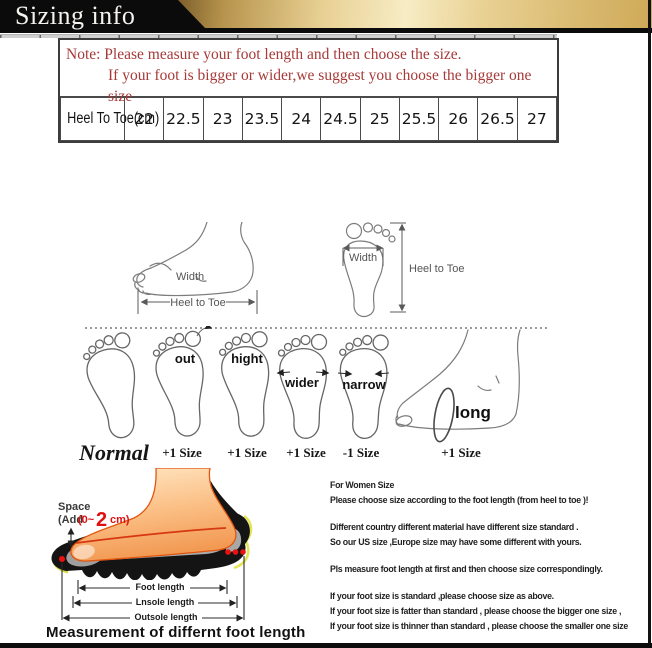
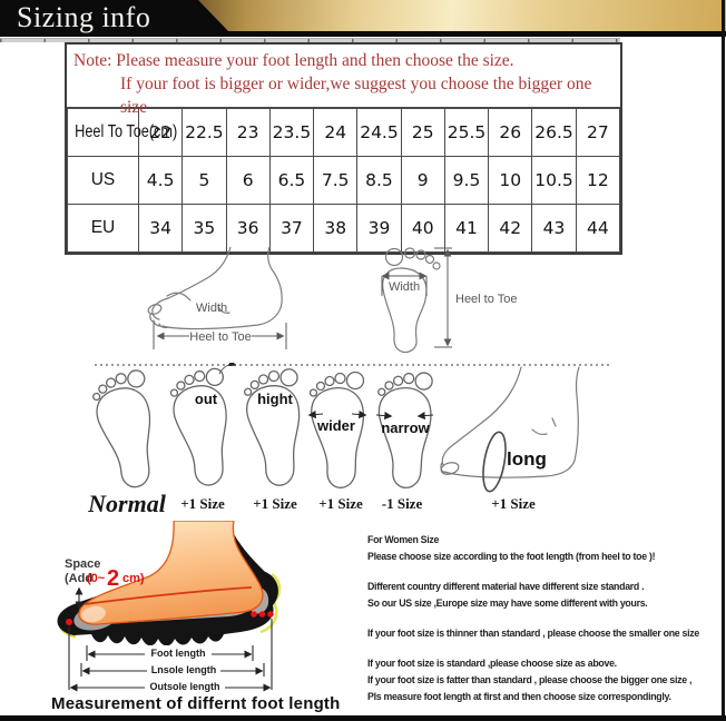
  Sizing info
  Note: Please measure your foot length and then choose the size.
  If your foot is bigger or wider,we suggest you choose the bigger one size
  Heel To Toe(cm)	22	22.5	23	23.5	24	24.5	25	25.5	26	26.5	27
+ US	4.5	5	6	6.5	7.5	8.5	9	9.5	10	10.5	12
+ EU	34	35	36	37	38	39	40	41	42	43	44
  Width
  Heel to Toe
  Width
  Heel to Toe
  out
  hight
  wider
  narrow
  long
  Normal
  +1 Size
  +1 Size
  +1 Size
  -1 Size
  +1 Size
  Space
  (Add
  (0~
  2
  cm)
  Foot length
  Lnsole length
  Outsole length
  Measurement of differnt foot length
  For Women Size
  Please choose size according to the foot length (from heel to toe )!
  Different country different material have different size standard .
  So our US size ,Europe size may have some different with yours.
- Pls measure foot length at first and then choose size correspondingly.
+ If your foot size is thinner than standard , please choose the smaller one size
  If your foot size is standard ,please choose size as above.
  If your foot size is fatter than standard , please choose the bigger one size ,
- If your foot size is thinner than standard , please choose the smaller one size
+ Pls measure foot length at first and then choose size correspondingly.
